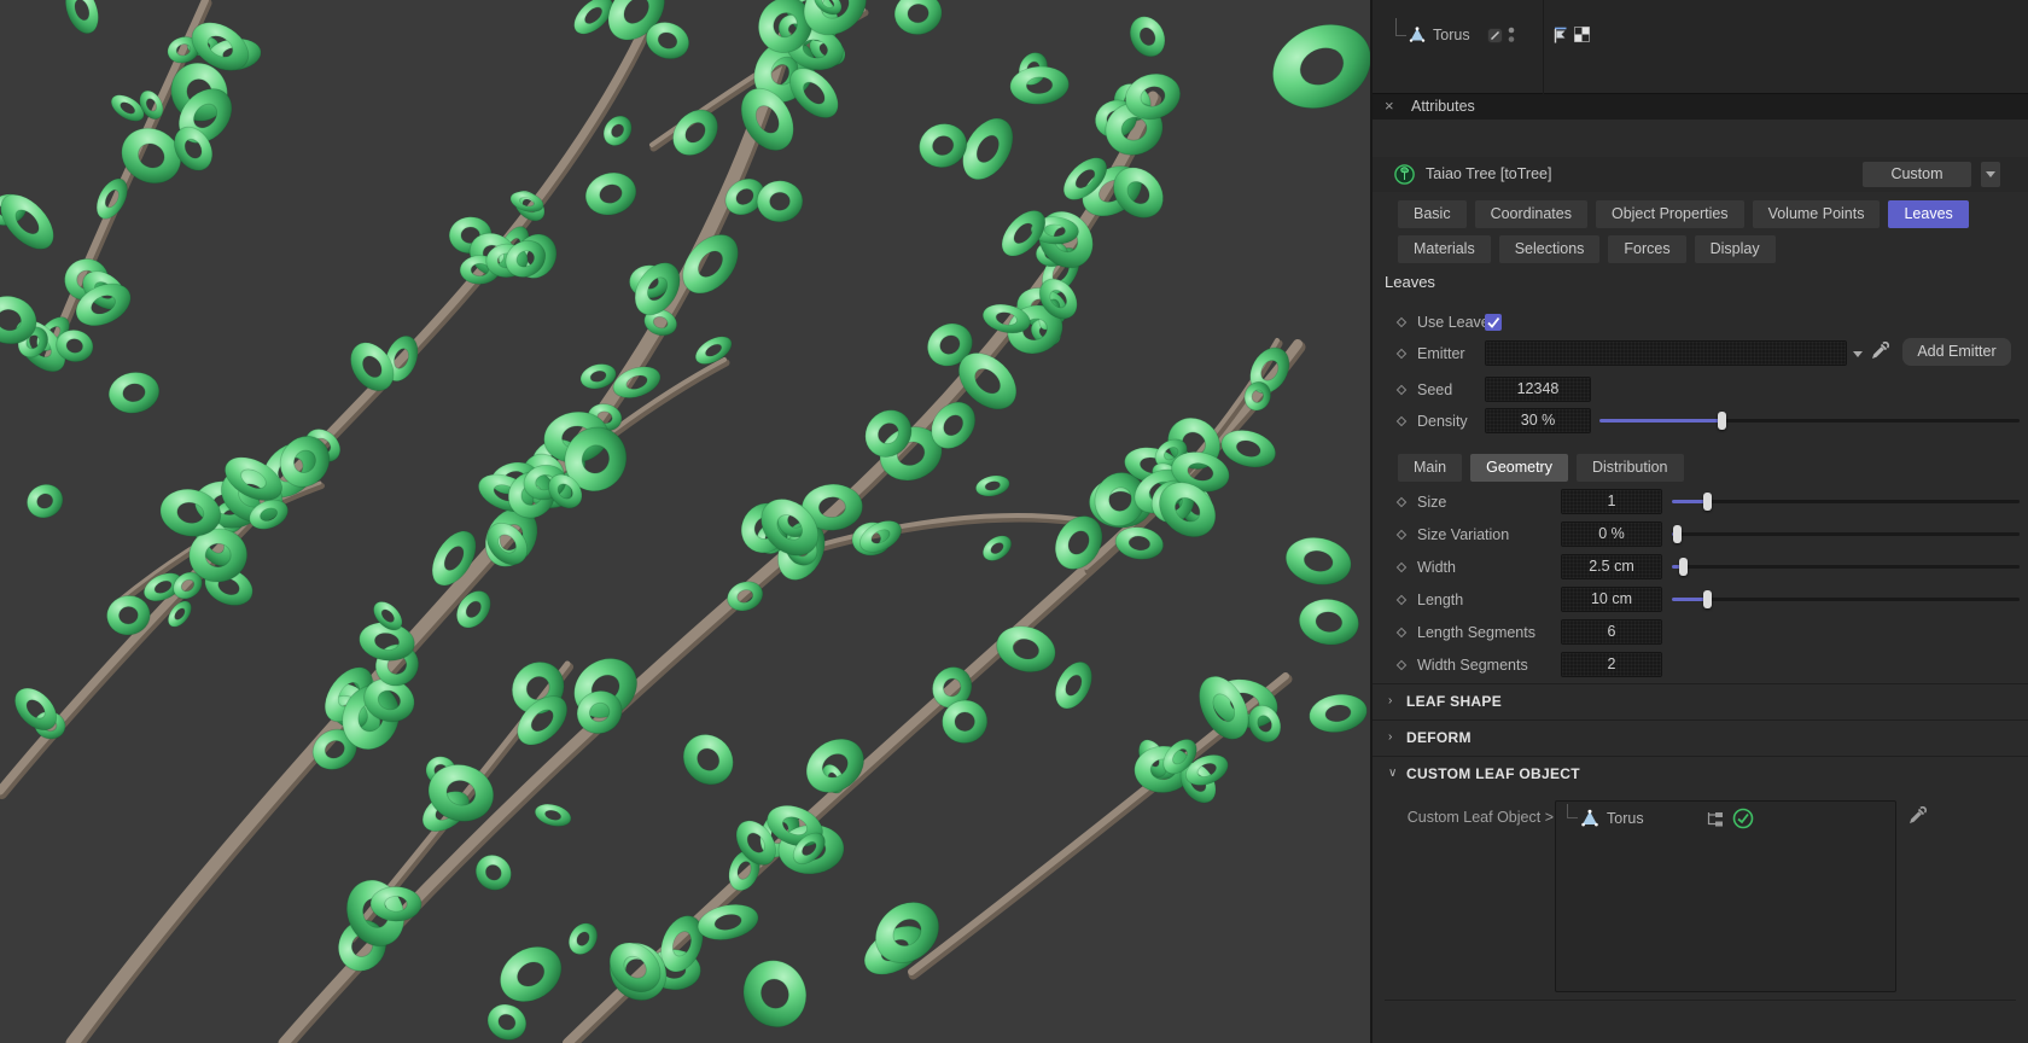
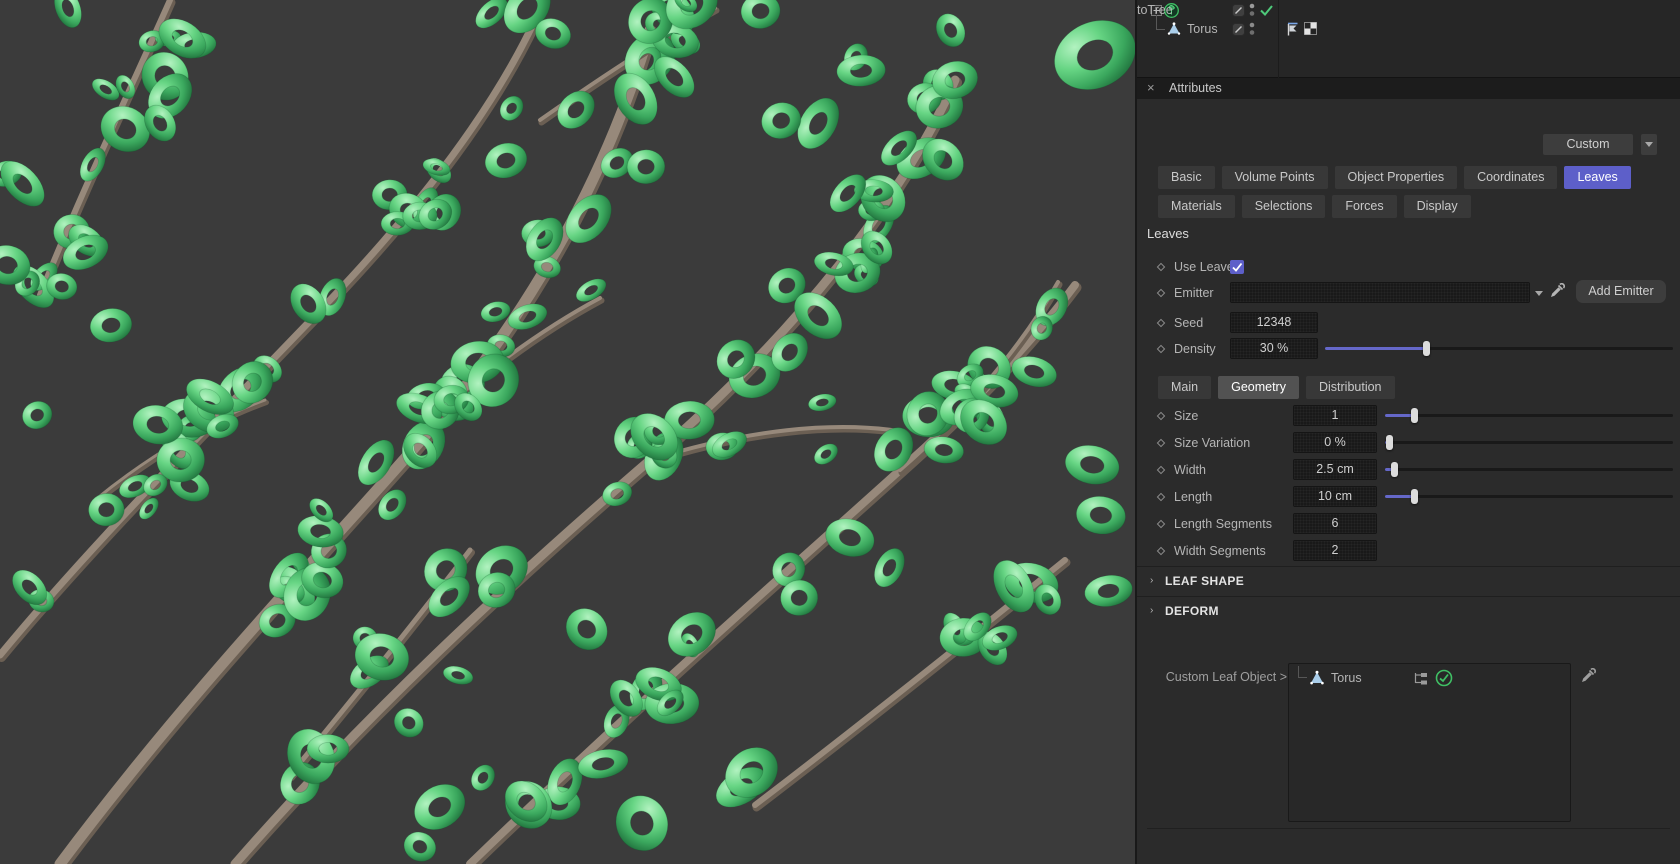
+ toTree
  Torus
  ×
  Attributes
- Taiao Tree [toTree]
  Custom
  Basic
- Coordinates
+ Volume Points
  Object Properties
- Volume Points
+ Coordinates
  Leaves
  Materials
  Selections
  Forces
  Display
  Leaves
  Use Leav
  Emitter
  Add Emitter
  Seed
  12348
  Density
  30 %
  Main
  Geometry
  Distribution
  Size
  1
  Size Variation
  0 %
  Width
  2.5 cm
  Length
  10 cm
  Length Segments
  6
  Width Segments
  2
  ›
  LEAF SHAPE
  ›
  DEFORM
- ∨
- CUSTOM LEAF OBJECT
  Custom Leaf Object >
  Torus
